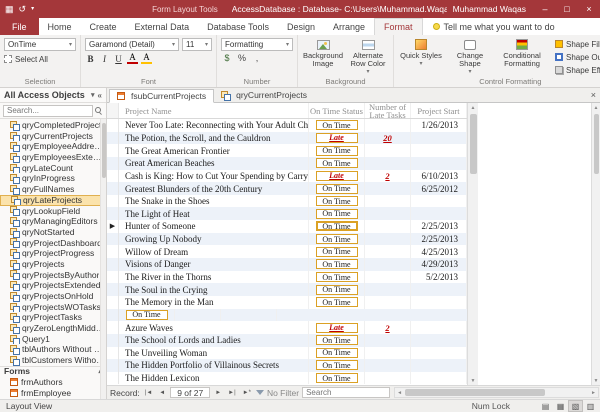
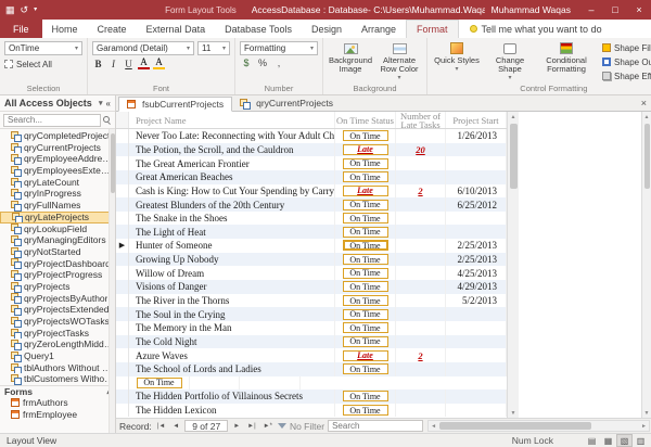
  ▦
  ↺
  Form Layout Tools
  AccessDatabase : Database- C:\Users\Muhammad.Waqa
  Muhammad Waqas
  –
  □
  ×
  File
  Home
  Create
  External Data
  Database Tools
  Design
  Arrange
  Format
  Tell me what you want to do
  OnTime
  Select All
  Selection
  Garamond (Detail)
  11
  B
  I
  U
  A
  A
  Font
  Formatting
  $
  %
  ,
  Number
  Background Image
  Alternate Row Color
  Background
  Quick Styles
  Change Shape
  Conditional Formatting
  Shape Fil
  Control Formatting
  All Access Objects
  «
  Search...
  qryCompletedProjec
  qryCurrentProjects
  qryEmployeeAddres
  qryEmployeesExten
  qryLateCount
  qryInProgress
  qryFullNames
  qryLateProjects
  qryLookupField
  qryManagingEditors
  qryNotStarted
  qryProjectDashboar
  qryProjectProgress
  qryProjects
  qryProjectsByAuthor
  qryProjectsExtended
- qryProjectsOnHold
  qryProjectsWOTasks
  qryProjectTasks
  Query1
  Forms
  frmAuthors
  frmEmployee
  fsubCurrentProjects
  qryCurrentProjects
  ×
  Project Name
  On Time Status
  Number of Late Tasks
  Project Start
  Never Too Late: Reconnecting with Your Adult Ch
  On Time
  1/26/2013
  The Potion, the Scroll, and the Cauldron
  Late
  20
  The Great American Frontier
  On Time
  Great American Beaches
  On Time
  Cash is King: How to Cut Your Spending by Carry
  Late
  2
  6/10/2013
  Greatest Blunders of the 20th Century
  On Time
  6/25/2012
  The Snake in the Shoes
  On Time
  The Light of Heat
  On Time
  Hunter of Someone
  On Time
  2/25/2013
  Growing Up Nobody
  On Time
  2/25/2013
  Willow of Dream
  On Time
  4/25/2013
  Visions of Danger
  On Time
  4/29/2013
  The River in the Thorns
  On Time
  5/2/2013
  The Soul in the Crying
  On Time
  The Memory in the Man
  On Time
+ The Cold Night
  On Time
  Azure Waves
  Late
  2
  The School of Lords and Ladies
  On Time
- The Unveiling Woman
  On Time
  The Hidden Portfolio of Villainous Secrets
  On Time
  The Hidden Lexicon
  On Time
  Record:
  9 of 27
  No Filter
  Search
  Layout View
  Num Lock
  ▤
  ▦
  ▧
  ▥
